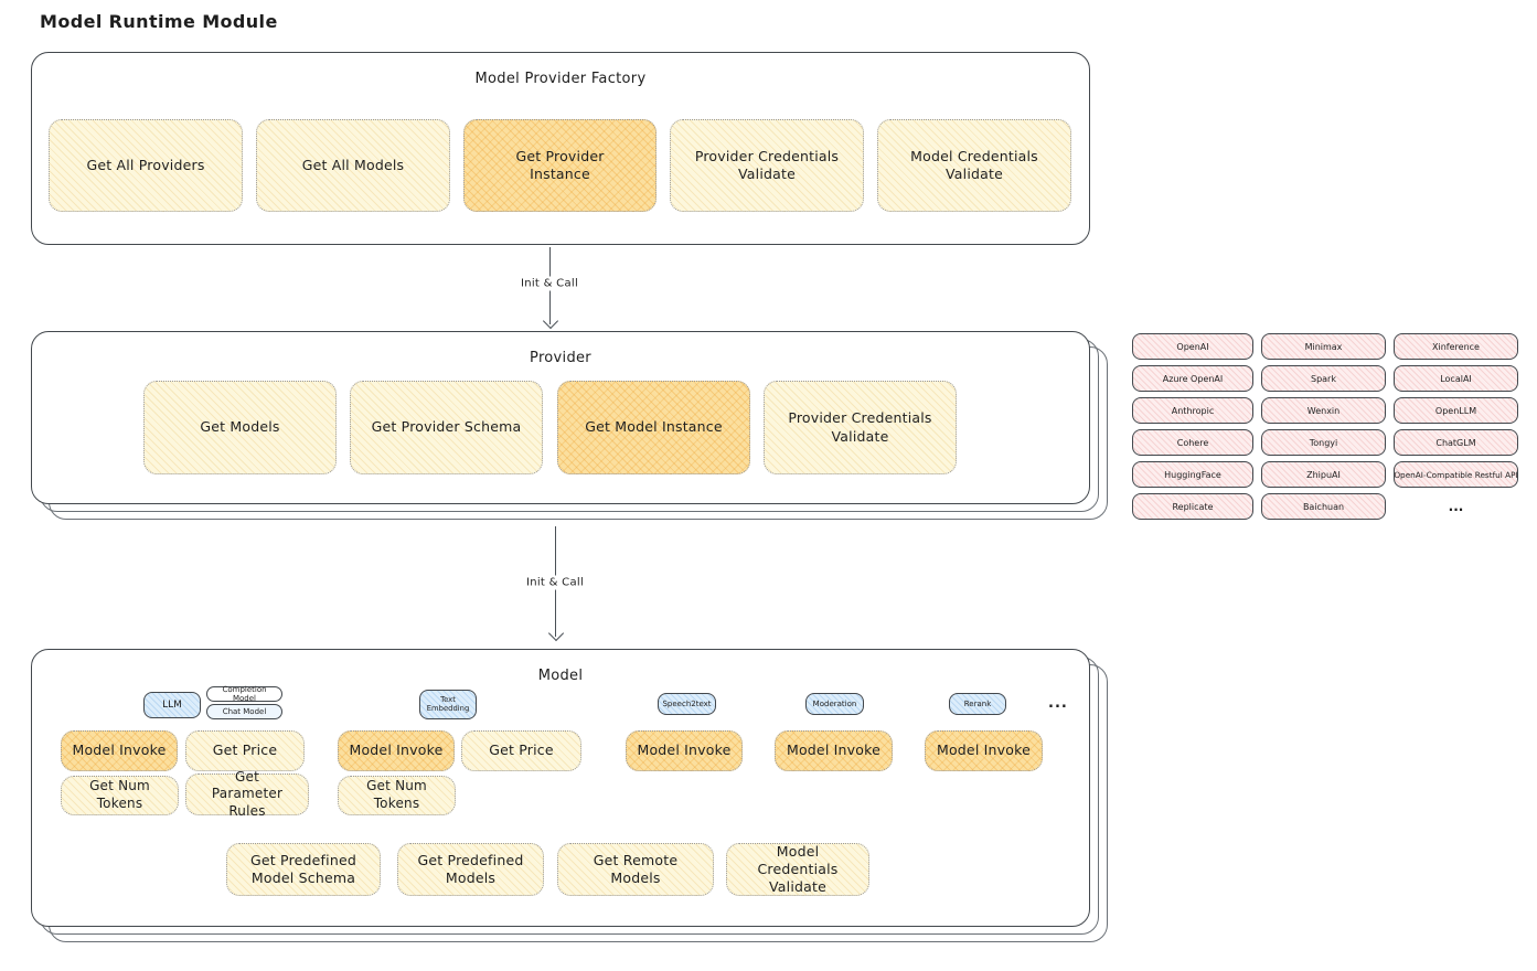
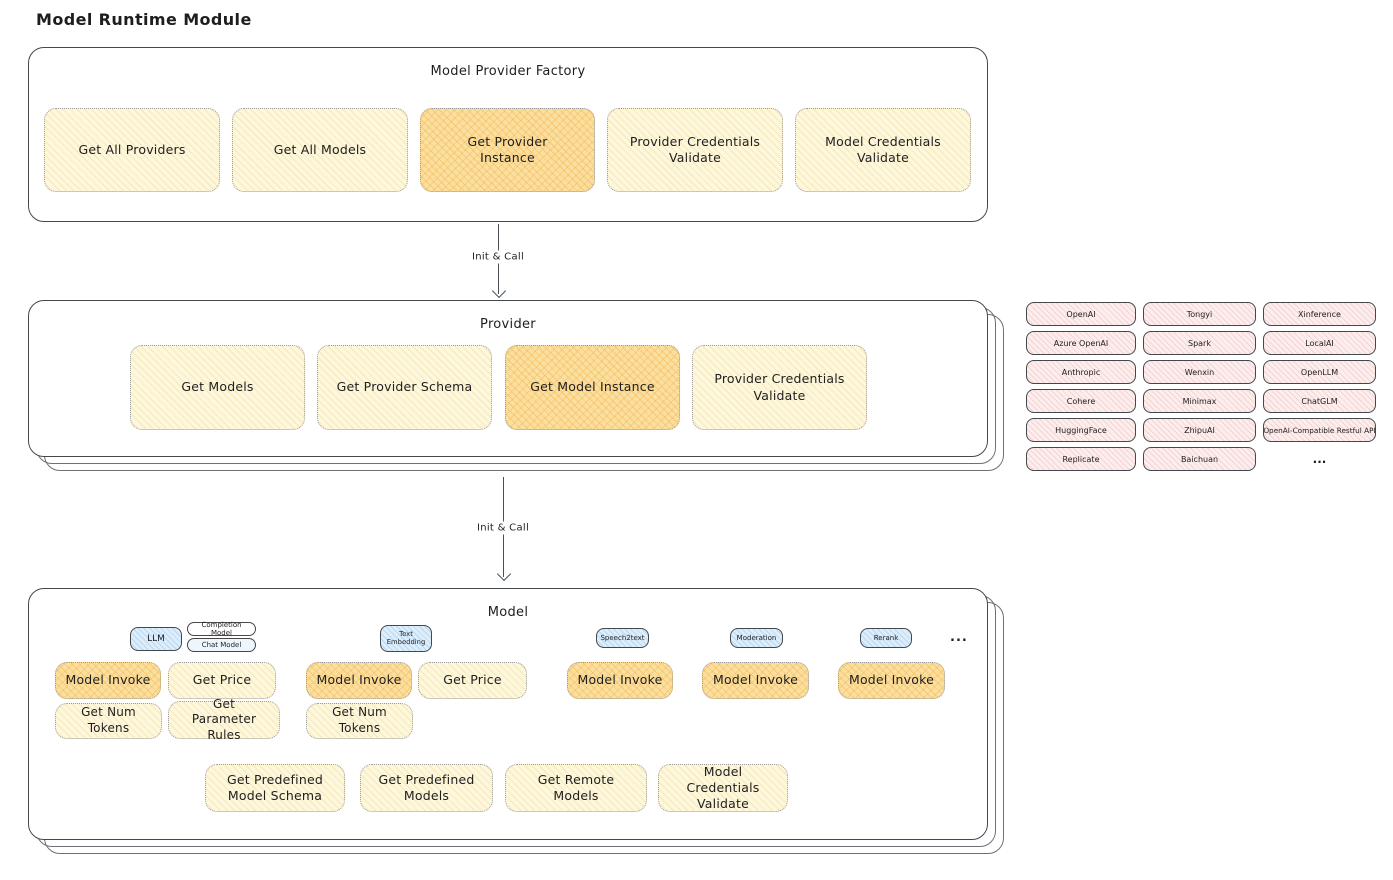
  Model Runtime Module
  Model Provider Factory
  Get All Providers
  Get All Models
  Get Provider Instance
  Provider Credentials Validate
  Model Credentials Validate
  Init & Call
  Provider
  Get Models
  Get Provider Schema
  Get Model Instance
  Provider Credentials Validate
  OpenAI
- Minimax
+ Tongyi
  Xinference
  Azure OpenAI
  Spark
  LocalAI
  Anthropic
  Wenxin
  OpenLLM
  Cohere
- Tongyi
+ Minimax
  ChatGLM
  HuggingFace
  ZhipuAI
  OpenAI-Compatible Restful API
  Replicate
  Baichuan
  ...
  Init & Call
  Model
  LLM
  Completion Model
  Chat Model
  Text Embedding
  Speech2text
  Moderation
  Rerank
  ...
  Model Invoke
  Get Price
  Get Num Tokens
  Get Parameter Rules
  Model Invoke
  Get Price
  Get Num Tokens
  Model Invoke
  Model Invoke
  Model Invoke
  Get Predefined Model Schema
  Get Predefined Models
  Get Remote Models
  Model Credentials Validate
